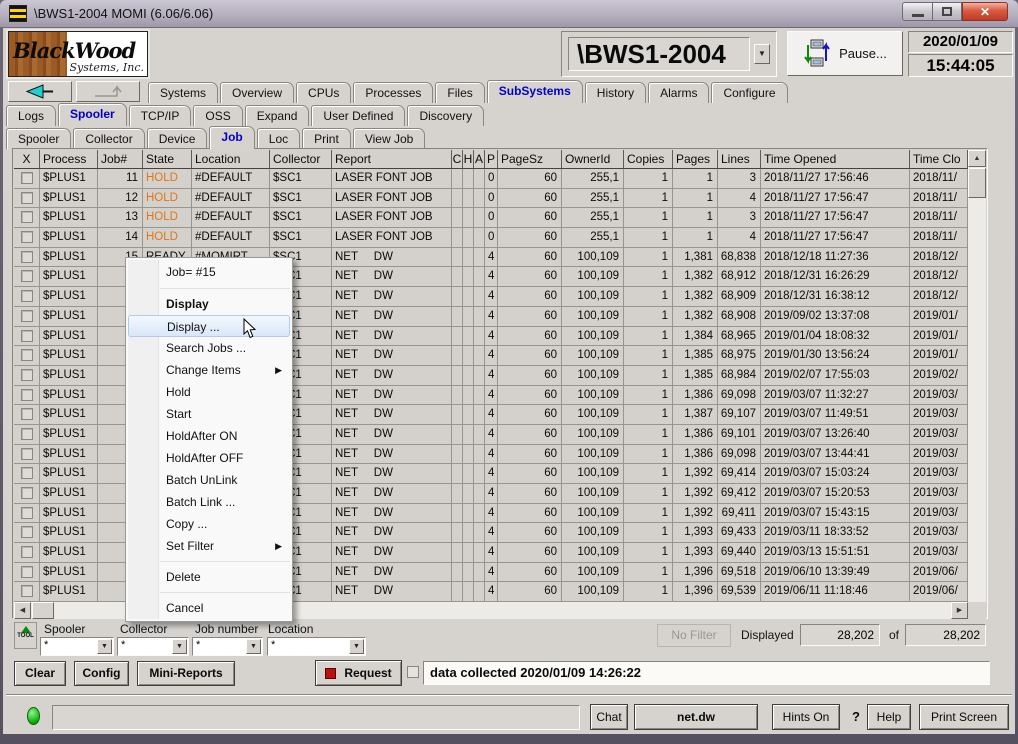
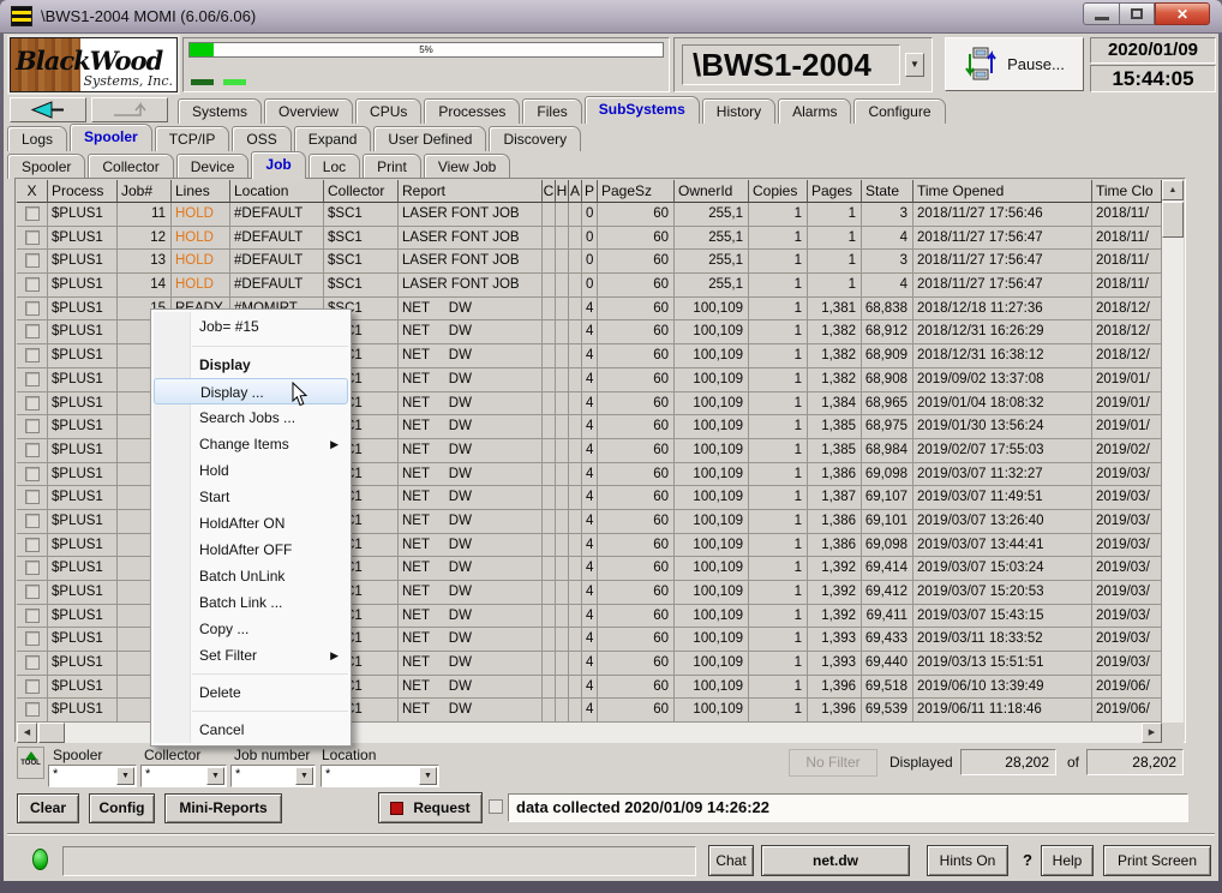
  \BWS1-2004 MOMI (6.06/6.06)
  ✕
  BlackWood
  Systems, Inc.
+ 5%
  \BWS1-2004
  ▼
  Pause...
  2020/01/09
  15:44:05
  Systems
  Overview
  CPUs
  Processes
  Files
  SubSystems
  History
  Alarms
  Configure
  Logs
  Spooler
  TCP/IP
  OSS
  Expand
  User Defined
  Discovery
  Spooler
  Collector
  Device
  Job
  Loc
  Print
  View Job
  X
  Process
  Job#
- State
+ Lines
  Location
  Collector
  Report
  C
  H
  A
  P
  PageSz
  OwnerId
  Copies
  Pages
- Lines
+ State
  Time Opened
  Time Clo
  $PLUS1
  11
  HOLD
  #DEFAULT
  $SC1
  LASER FONT JOB
  0
  60
  255,1
  1
  1
  3
  2018/11/27 17:56:46
  2018/11/
  $PLUS1
  12
  HOLD
  #DEFAULT
  $SC1
  LASER FONT JOB
  0
  60
  255,1
  1
  1
  4
  2018/11/27 17:56:47
  2018/11/
  $PLUS1
  13
  HOLD
  #DEFAULT
  $SC1
  LASER FONT JOB
  0
  60
  255,1
  1
  1
  3
  2018/11/27 17:56:47
  2018/11/
  $PLUS1
  14
  HOLD
  #DEFAULT
  $SC1
  LASER FONT JOB
  0
  60
  255,1
  1
  1
  4
  2018/11/27 17:56:47
  2018/11/
  $PLUS1
  NET DW
  4
  60
  100,109
  1
  1,381
  68,838
  2018/12/18 11:27:36
  2018/12/
  $PLUS1
  NET DW
  4
  60
  100,109
  1
  1,382
  68,912
  2018/12/31 16:26:29
  2018/12/
  $PLUS1
  NET DW
  4
  60
  100,109
  1
  1,382
  68,909
  2018/12/31 16:38:12
  2018/12/
  $PLUS1
  NET DW
  4
  60
  100,109
  1
  1,382
  68,908
  2019/09/02 13:37:08
  2019/01/
  $PLUS1
  NET DW
  4
  60
  100,109
  1
  1,384
  68,965
  2019/01/04 18:08:32
  2019/01/
  $PLUS1
  NET DW
  4
  60
  100,109
  1
  1,385
  68,975
  2019/01/30 13:56:24
  2019/01/
  $PLUS1
  NET DW
  4
  60
  100,109
  1
  1,385
  68,984
  2019/02/07 17:55:03
  2019/02/
  $PLUS1
  NET DW
  4
  60
  100,109
  1
  1,386
  69,098
  2019/03/07 11:32:27
  2019/03/
  $PLUS1
  NET DW
  4
  60
  100,109
  1
  1,387
  69,107
  2019/03/07 11:49:51
  2019/03/
  $PLUS1
  NET DW
  4
  60
  100,109
  1
  1,386
  69,101
  2019/03/07 13:26:40
  2019/03/
  $PLUS1
  NET DW
  4
  60
  100,109
  1
  1,386
  69,098
  2019/03/07 13:44:41
  2019/03/
  $PLUS1
  NET DW
  4
  60
  100,109
  1
  1,392
  69,414
  2019/03/07 15:03:24
  2019/03/
  $PLUS1
  NET DW
  4
  60
  100,109
  1
  1,392
  69,412
  2019/03/07 15:20:53
  2019/03/
  $PLUS1
  NET DW
  4
  60
  100,109
  1
  1,392
  69,411
  2019/03/07 15:43:15
  2019/03/
  $PLUS1
  NET DW
  4
  60
  100,109
  1
  1,393
  69,433
  2019/03/11 18:33:52
  2019/03/
  $PLUS1
  NET DW
  4
  60
  100,109
  1
  1,393
  69,440
  2019/03/13 15:51:51
  2019/03/
  $PLUS1
  NET DW
  4
  60
  100,109
  1
  1,396
  69,518
  2019/06/10 13:39:49
  2019/06/
  $PLUS1
  NET DW
  4
  60
  100,109
  1
  1,396
  69,539
  2019/06/11 11:18:46
  2019/06/
  Job= #15
  Display
  Display ...
  Search Jobs ...
  Change Items
  ▶
  Hold
  Start
  HoldAfter ON
  HoldAfter OFF
  Batch UnLink
  Batch Link ...
  Copy ...
  Set Filter
  ▶
  Delete
  Cancel
  Spooler
  *
  Collector
  *
  Job number
  *
  Location
  *
  No Filter
  Displayed
  28,202
  of
  28,202
  Clear
  Config
  Mini-Reports
  Request
  data collected 2020/01/09 14:26:22
  Chat
  net.dw
  Hints On
  ?
  Help
  Print Screen
